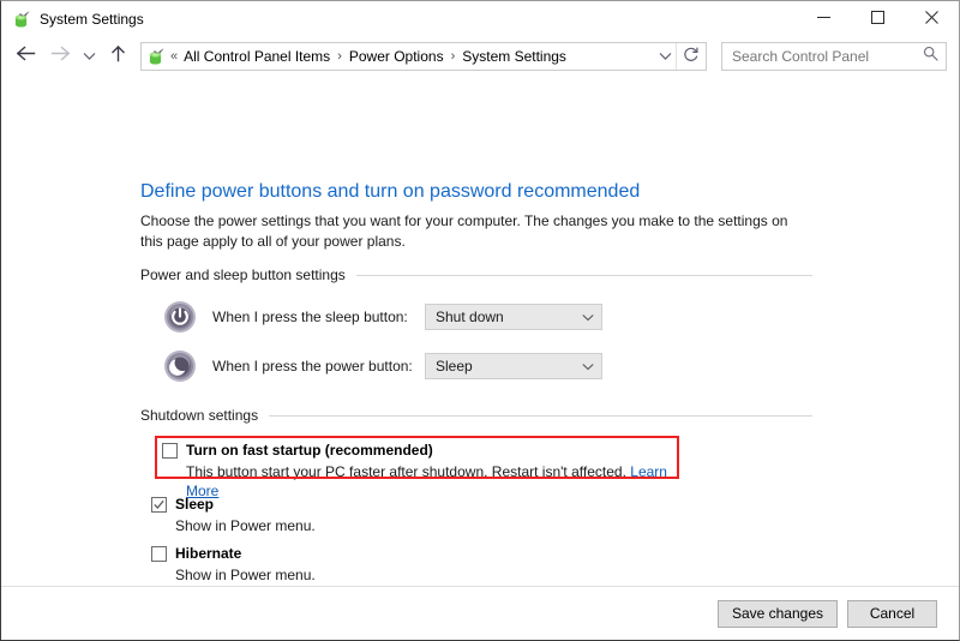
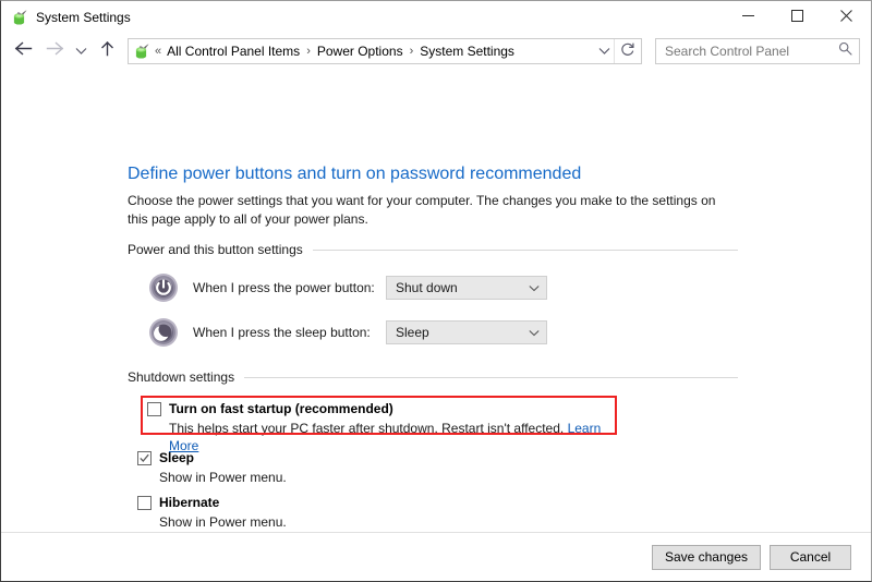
  System Settings
  «
  All Control Panel Items
  ›
  Power Options
  ›
  System Settings
  Search Control Panel
  Define power buttons and turn on password recommended
  Choose the power settings that you want for your computer. The changes you make to the settings on this page apply to all of your power plans.
- Power and sleep button settings
+ Power and this button settings
- When I press the sleep button:
+ When I press the power button:
  Shut down
- When I press the power button:
+ When I press the sleep button:
  Sleep
  Shutdown settings
  Turn on fast startup (recommended)
- This button start your PC faster after shutdown. Restart isn't affected. Learn More
+ This helps start your PC faster after shutdown. Restart isn't affected. Learn More
  Sleep
  Show in Power menu.
  Hibernate
  Show in Power menu.
  Save changes
  Cancel
